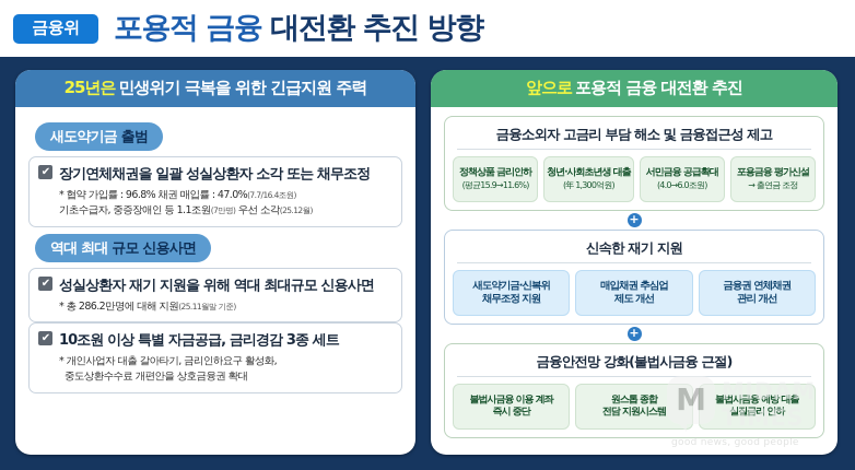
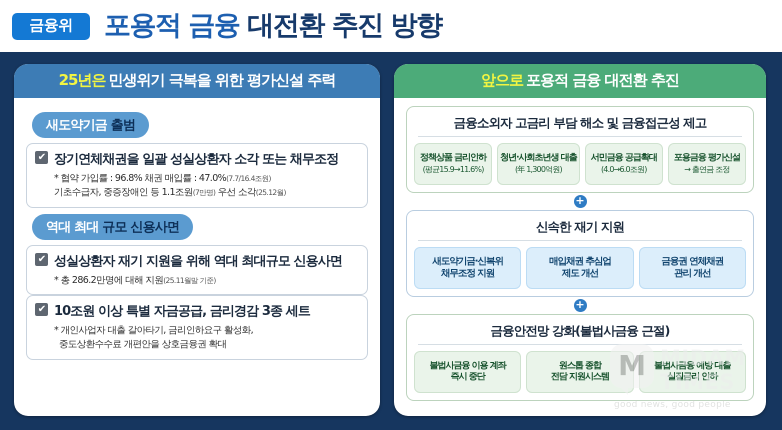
  금융위
  포용적 금융 대전환 추진 방향
  25년은
- 민생위기 극복을 위한 긴급지원 주력
+ 민생위기 극복을 위한 평가신설 주력
  새도약기금 출범
  ✔
  장기연체채권을 일괄 성실상환자 소각 또는 채무조정
  * 협약 가입률 : 96.8% 채권 매입률 : 47.0%(7.7/16.4조원)
  기초수급자, 중증장애인 등 1.1조원(7만명) 우선 소각(25.12월)
  역대 최대 규모 신용사면
  ✔
  성실상환자 재기 지원을 위해 역대 최대규모 신용사면
  * 총 286.2만명에 대해 지원(25.11월말 기준)
  ✔
  10조원 이상 특별 자금공급, 금리경감 3종 세트
  * 개인사업자 대출 갈아타기, 금리인하요구 활성화,
  중도상환수수료 개편안을 상호금융권 확대
  앞으로
  포용적 금융 대전환 추진
  금융소외자 고금리 부담 해소 및 금융접근성 제고
  정책상품 금리인하
  (평균15.9→11.6%)
  청년·사회초년생 대출
  (年 1,300억원)
  서민금융 공급확대
  (4.0→6.0조원)
  포용금융 평가신설
  → 출연금 조정
  +
  신속한 재기 지원
  새도약기금·신복위
  채무조정 지원
  매입채권 추심업
  제도 개선
  금융권 연체채권
  관리 개선
  +
  금융안전망 강화(불법사금융 근절)
  불법사금융 이용 계좌
  즉시 중단
  원스톱 종합
  전담 지원시스템
  불법사금융 예방 대출
  실질금리 인하
  M
  MIDAM
  TIMES
  good news, good people
